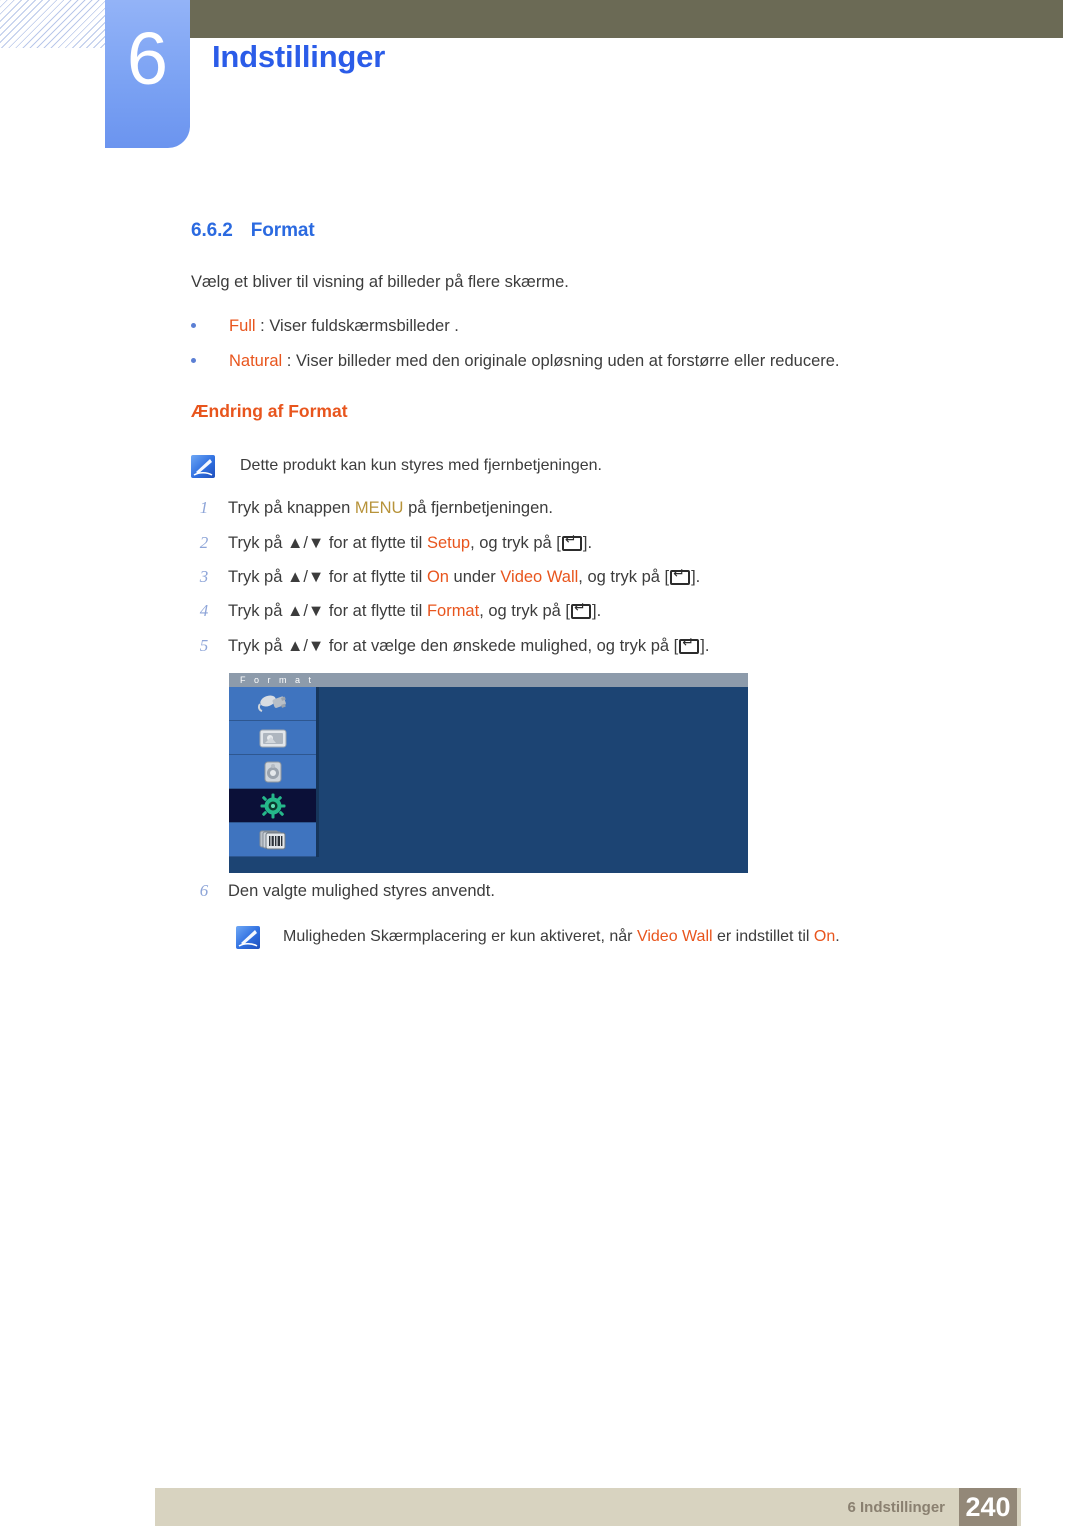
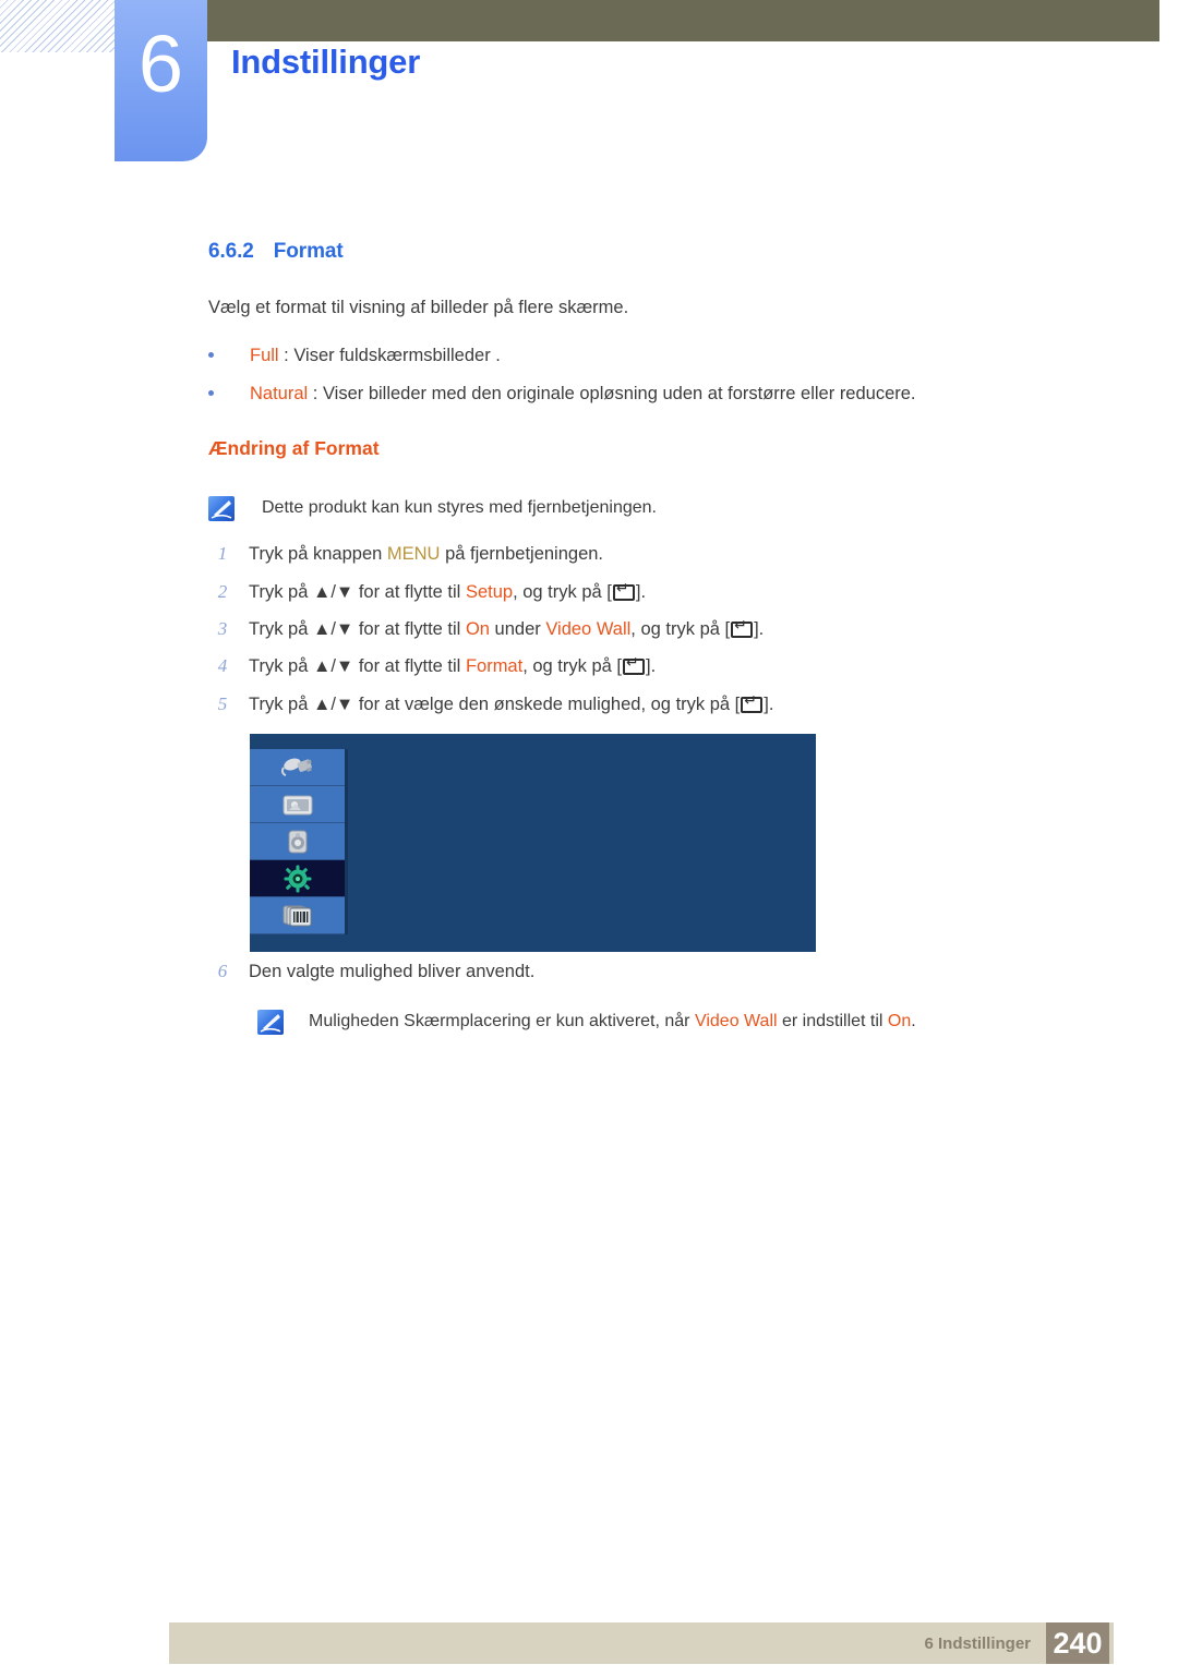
  6
  Indstillinger
  6.6.2 Format
- Vælg et bliver til visning af billeder på flere skærme.
+ Vælg et format til visning af billeder på flere skærme.
  Full : Viser fuldskærmsbilleder .
  Natural : Viser billeder med den originale opløsning uden at forstørre eller reducere.
  Ændring af Format
  Dette produkt kan kun styres med fjernbetjeningen.
  1
  Tryk på knappen MENU på fjernbetjeningen.
  2
  Tryk på ▲/▼ for at flytte til Setup, og tryk på [ ].
  3
  Tryk på ▲/▼ for at flytte til On under Video Wall, og tryk på [ ].
  4
  Tryk på ▲/▼ for at flytte til Format, og tryk på [ ].
  5
  Tryk på ▲/▼ for at vælge den ønskede mulighed, og tryk på [ ].
- F o r m a t
  6
- Den valgte mulighed styres anvendt.
+ Den valgte mulighed bliver anvendt.
  Muligheden Skærmplacering er kun aktiveret, når Video Wall er indstillet til On.
  6 Indstillinger
  240
